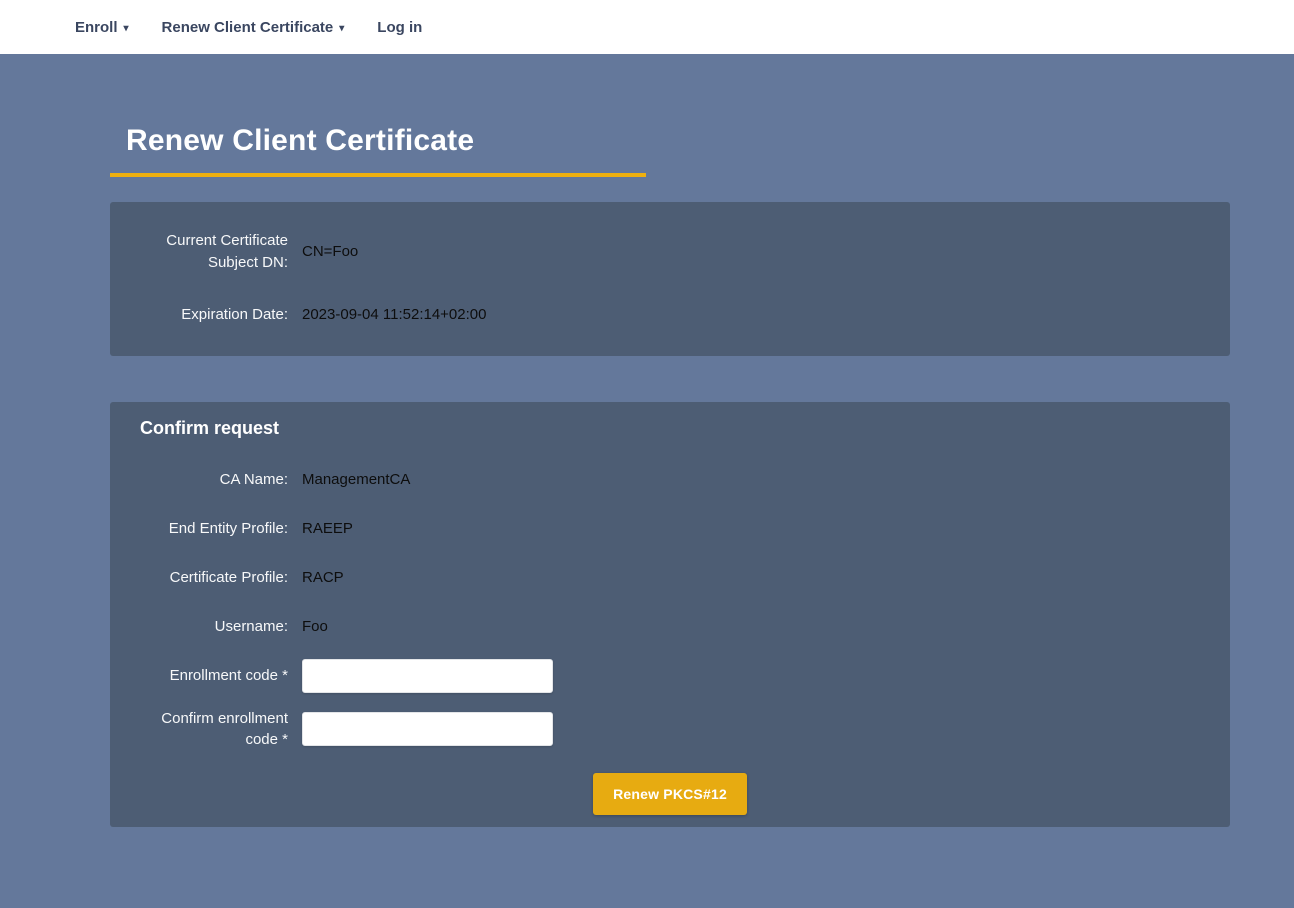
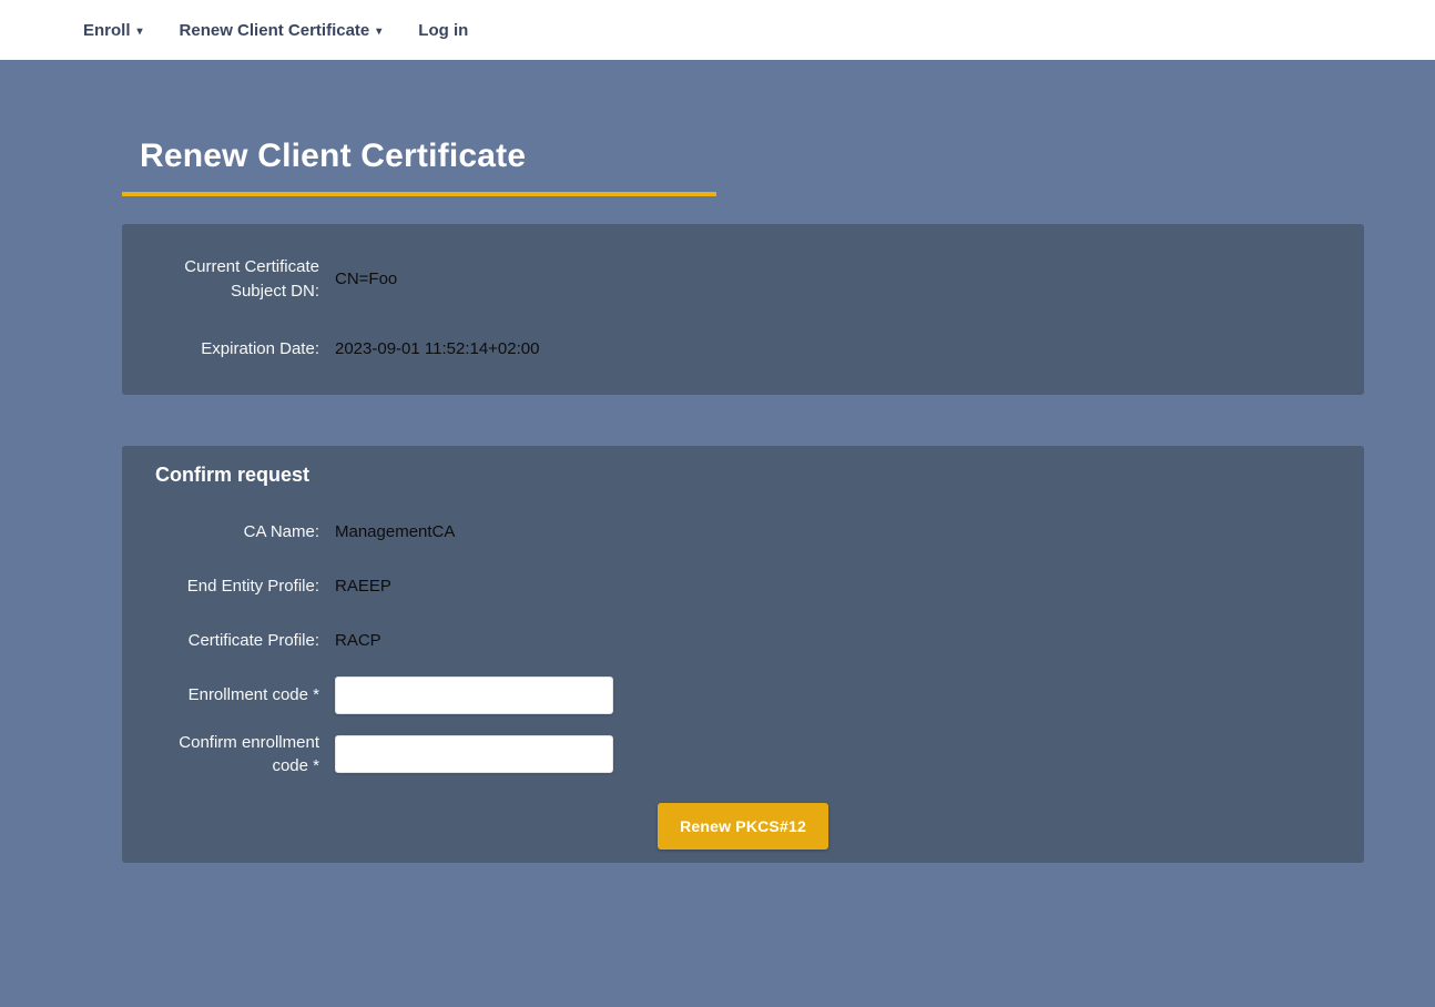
  Enroll
  ▾
  Renew Client Certificate
  ▾
  Log in
  Renew Client Certificate
  Current Certificate Subject DN:
  CN=Foo
  Expiration Date:
- 2023-09-04 11:52:14+02:00
+ 2023-09-01 11:52:14+02:00
  Confirm request
  CA Name:
  ManagementCA
  End Entity Profile:
  RAEEP
  Certificate Profile:
  RACP
- Username:
- Foo
  Enrollment code *
  Confirm enrollment code *
  Renew PKCS#12
